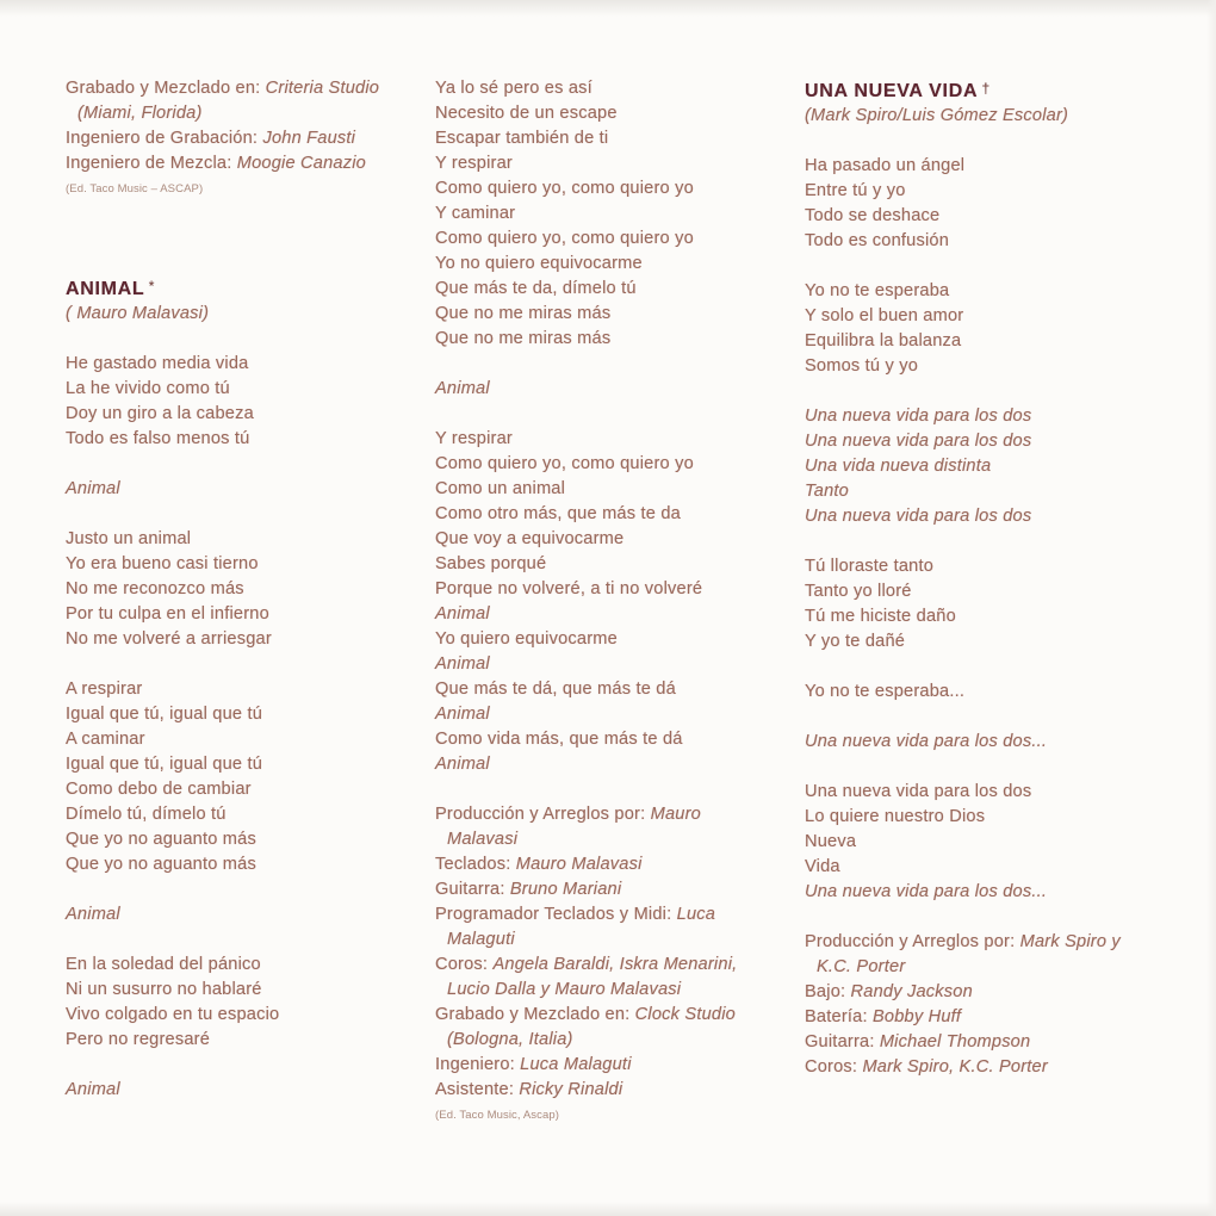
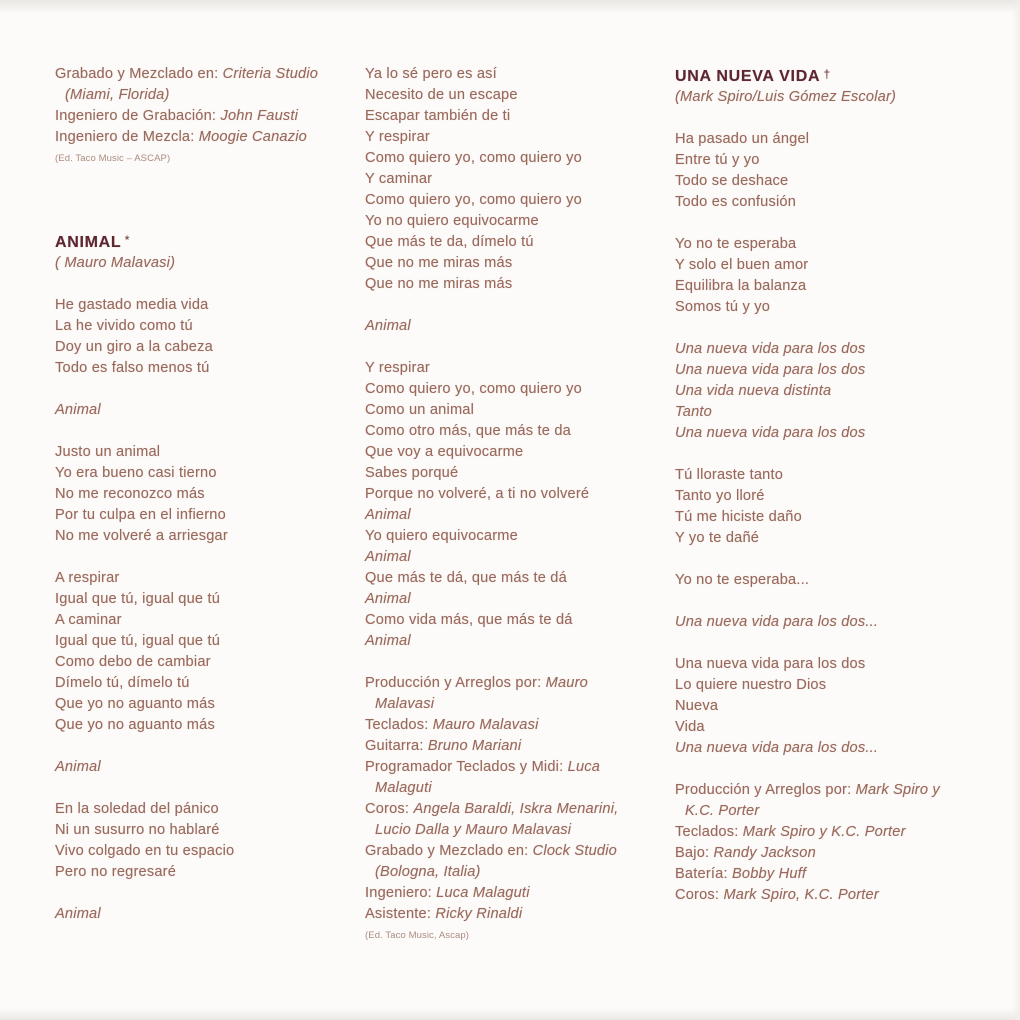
  Grabado y Mezclado en: Criteria Studio
  (Miami, Florida)
  Ingeniero de Grabación: John Fausti
  Ingeniero de Mezcla: Moogie Canazio
  (Ed. Taco Music – ASCAP)
  ANIMAL *
  ( Mauro Malavasi)
  He gastado media vida
  La he vivido como tú
  Doy un giro a la cabeza
  Todo es falso menos tú
  Animal
  Justo un animal
  Yo era bueno casi tierno
  No me reconozco más
  Por tu culpa en el infierno
  No me volveré a arriesgar
  A respirar
  Igual que tú, igual que tú
  A caminar
  Igual que tú, igual que tú
  Como debo de cambiar
  Dímelo tú, dímelo tú
  Que yo no aguanto más
  Que yo no aguanto más
  Animal
  En la soledad del pánico
  Ni un susurro no hablaré
  Vivo colgado en tu espacio
  Pero no regresaré
  Animal
  Ya lo sé pero es así
  Necesito de un escape
  Escapar también de ti
  Y respirar
  Como quiero yo, como quiero yo
  Y caminar
  Como quiero yo, como quiero yo
  Yo no quiero equivocarme
  Que más te da, dímelo tú
  Que no me miras más
  Que no me miras más
  Animal
  Y respirar
  Como quiero yo, como quiero yo
  Como un animal
  Como otro más, que más te da
  Que voy a equivocarme
  Sabes porqué
  Porque no volveré, a ti no volveré
  Animal
  Yo quiero equivocarme
  Animal
  Que más te dá, que más te dá
  Animal
  Como vida más, que más te dá
  Animal
  Producción y Arreglos por: Mauro
  Malavasi
  Teclados: Mauro Malavasi
  Guitarra: Bruno Mariani
  Programador Teclados y Midi: Luca
  Malaguti
  Coros: Angela Baraldi, Iskra Menarini,
  Lucio Dalla y Mauro Malavasi
  Grabado y Mezclado en: Clock Studio
  (Bologna, Italia)
  Ingeniero: Luca Malaguti
  Asistente: Ricky Rinaldi
  (Ed. Taco Music, Ascap)
  UNA NUEVA VIDA †
  (Mark Spiro/Luis Gómez Escolar)
  Ha pasado un ángel
  Entre tú y yo
  Todo se deshace
  Todo es confusión
  Yo no te esperaba
  Y solo el buen amor
  Equilibra la balanza
  Somos tú y yo
  Una nueva vida para los dos
  Una nueva vida para los dos
  Una vida nueva distinta
  Tanto
  Una nueva vida para los dos
  Tú lloraste tanto
  Tanto yo lloré
  Tú me hiciste daño
  Y yo te dañé
  Yo no te esperaba...
  Una nueva vida para los dos...
  Una nueva vida para los dos
  Lo quiere nuestro Dios
  Nueva
  Vida
  Una nueva vida para los dos...
  Producción y Arreglos por: Mark Spiro y
  K.C. Porter
+ Teclados: Mark Spiro y K.C. Porter
  Bajo: Randy Jackson
  Batería: Bobby Huff
- Guitarra: Michael Thompson
  Coros: Mark Spiro, K.C. Porter
